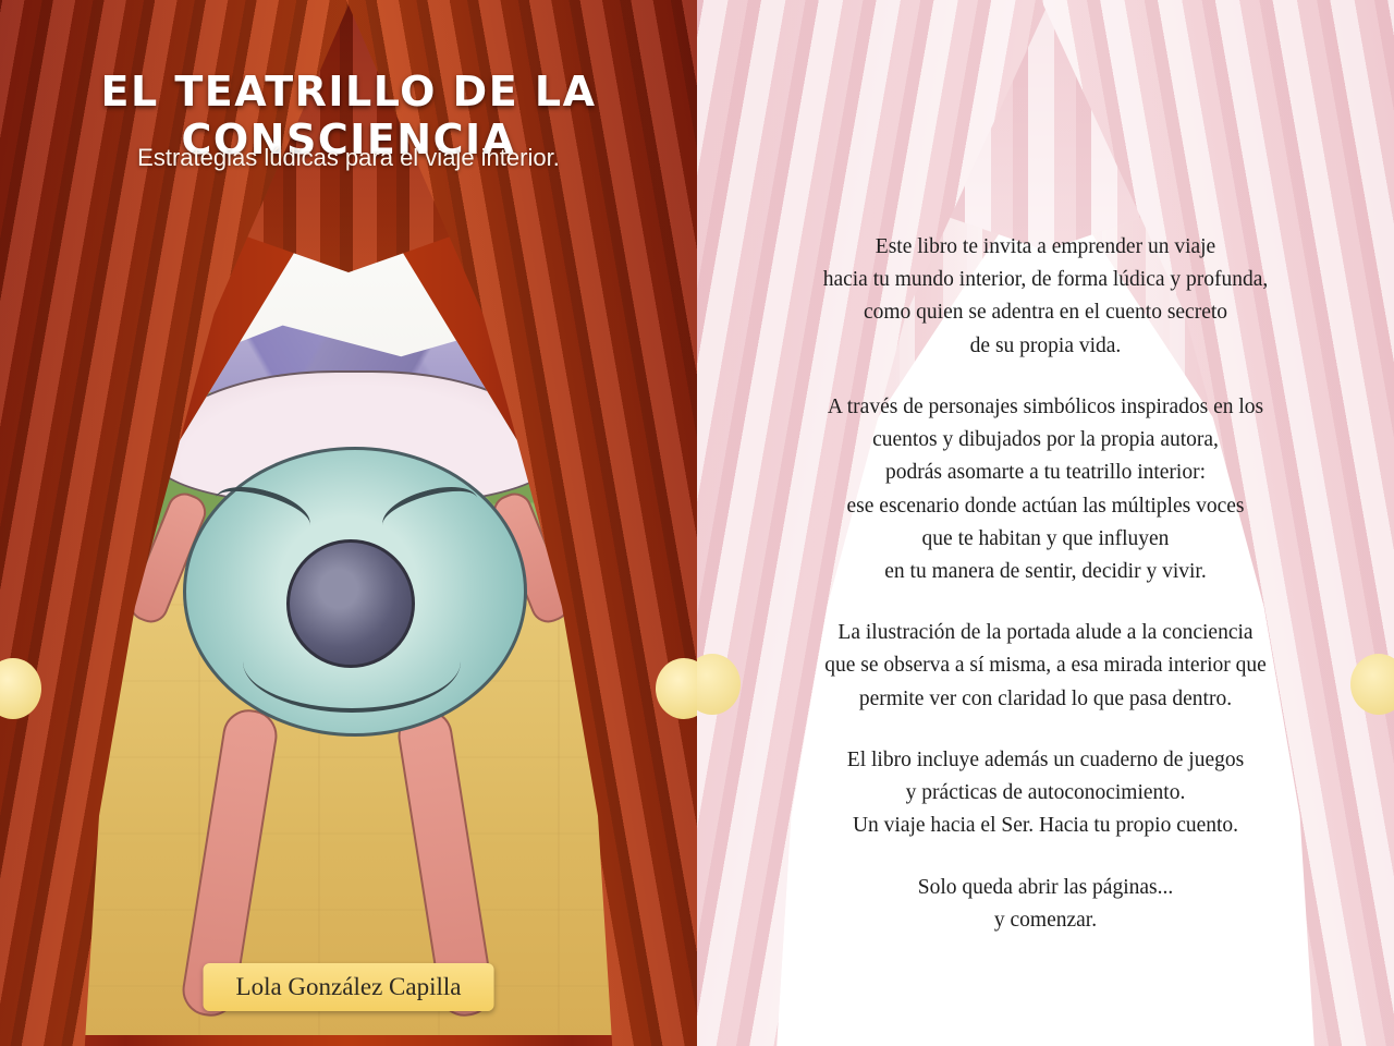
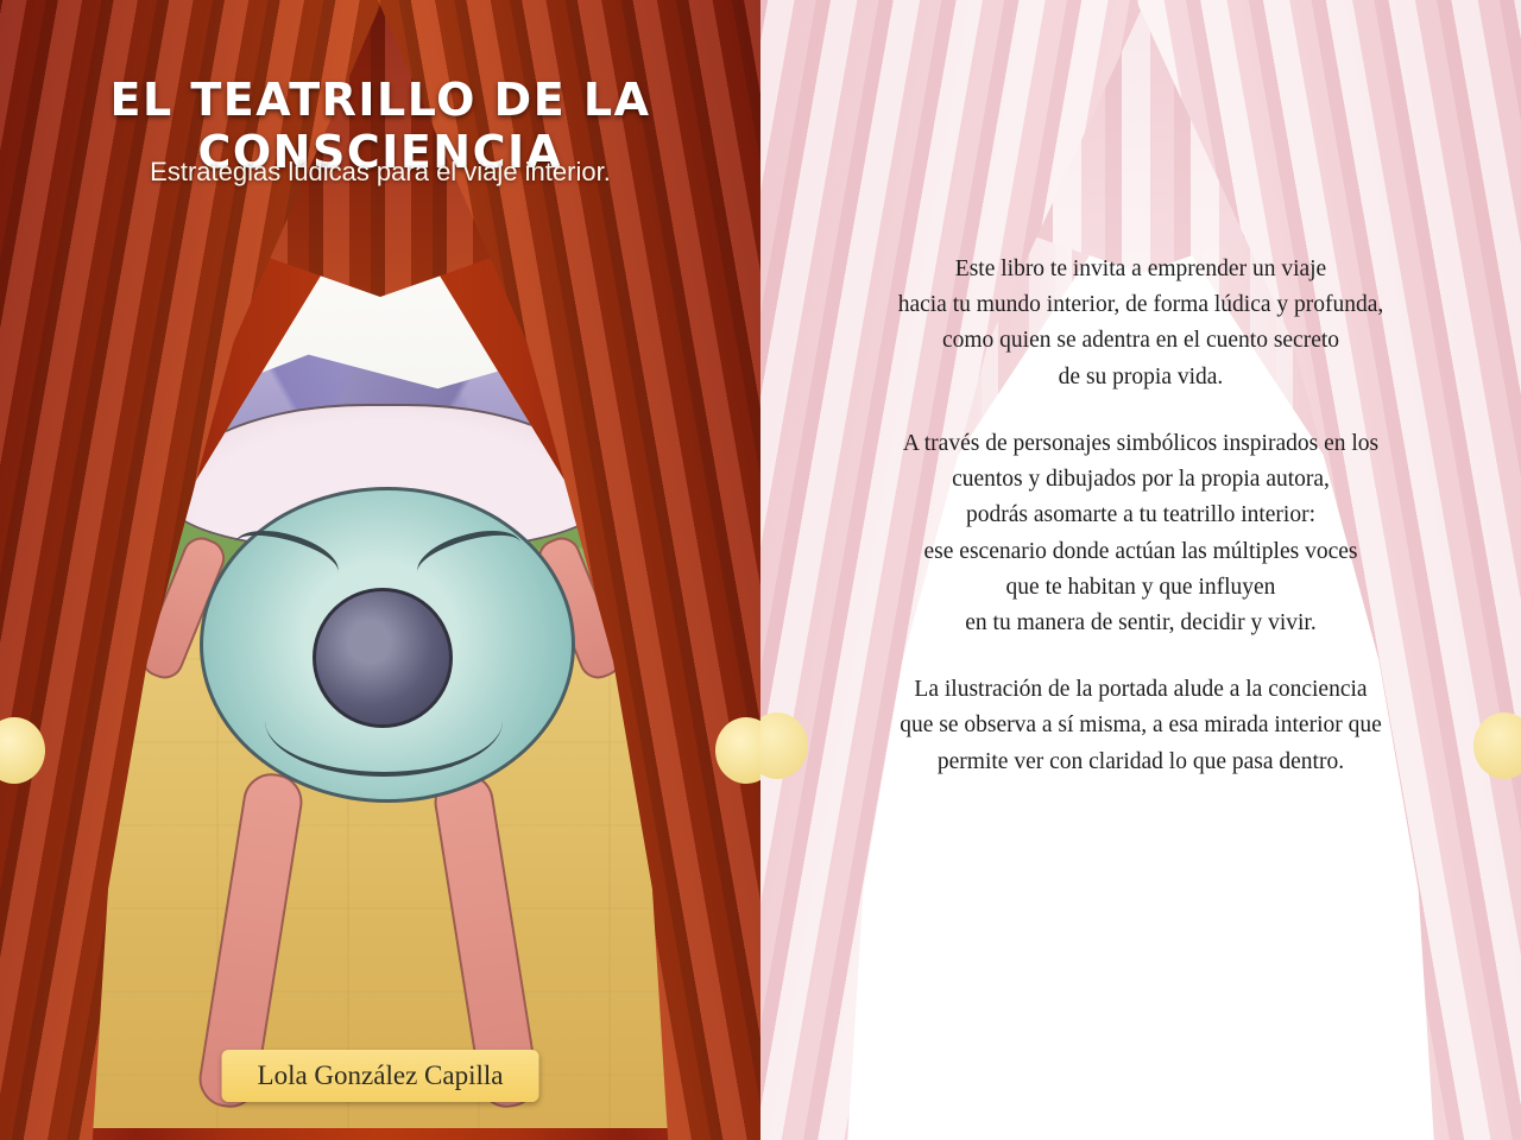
  EL TEATRILLO DE LA CONSCIENCIA
  Estrategias lúdicas para el viaje interior.
  Lola González Capilla
  Este libro te invita a emprender un viaje
  hacia tu mundo interior, de forma lúdica y profunda,
  como quien se adentra en el cuento secreto
  de su propia vida.
  A través de personajes simbólicos inspirados en los
  cuentos y dibujados por la propia autora,
  podrás asomarte a tu teatrillo interior:
  ese escenario donde actúan las múltiples voces
  que te habitan y que influyen
  en tu manera de sentir, decidir y vivir.
  La ilustración de la portada alude a la conciencia
  que se observa a sí misma, a esa mirada interior que
  permite ver con claridad lo que pasa dentro.
- El libro incluye además un cuaderno de juegos
- y prácticas de autoconocimiento.
- Un viaje hacia el Ser. Hacia tu propio cuento.
- Solo queda abrir las páginas...
- y comenzar.
